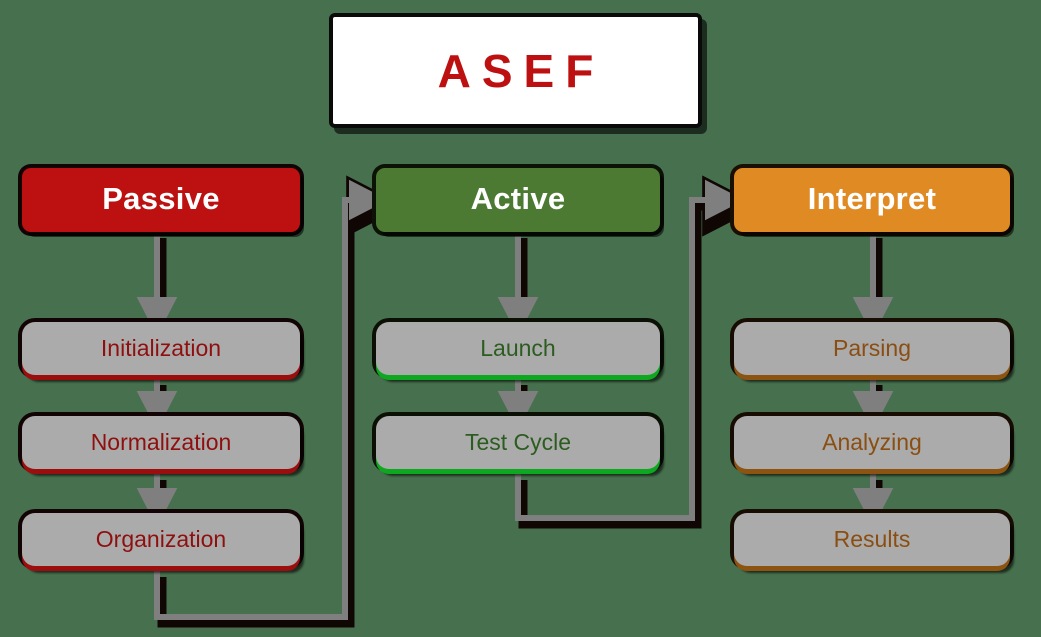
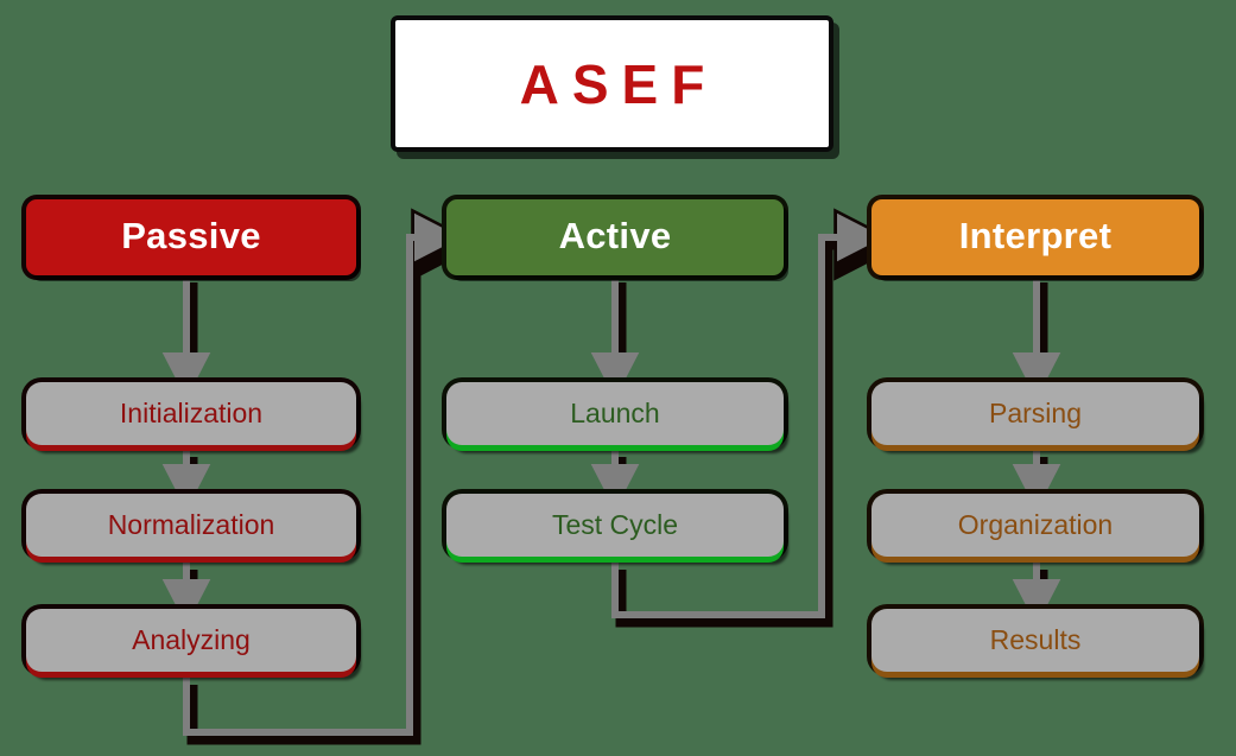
  ASEF
  Passive
  Initialization
  Normalization
- Organization
+ Analyzing
  Active
  Launch
  Test Cycle
  Interpret
  Parsing
- Analyzing
+ Organization
  Results
